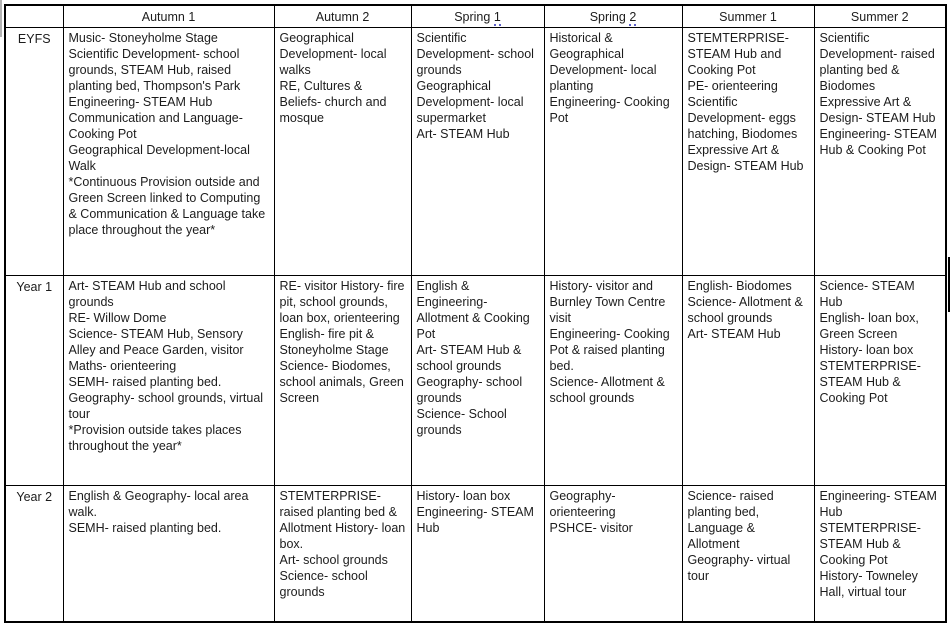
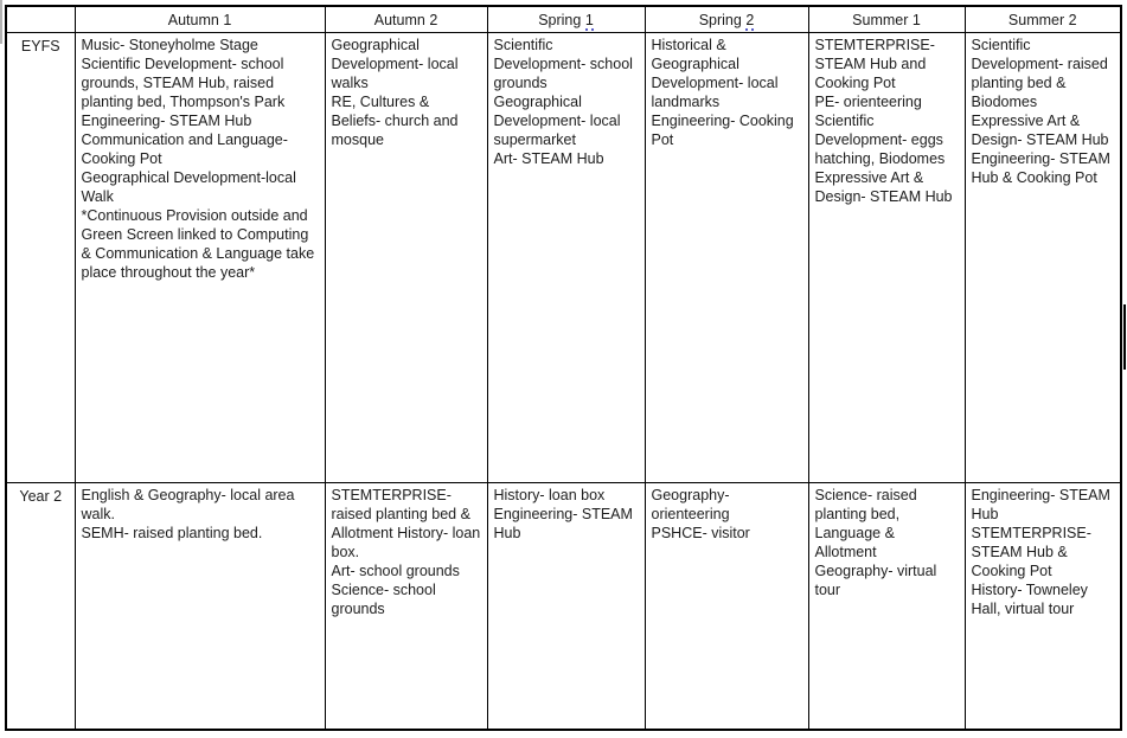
  	Autumn 1	Autumn 2	Spring 1	Spring 2	Summer 1	Summer 2
- EYFS	Music- Stoneyholme Stage Scientific Development- school grounds, STEAM Hub, raised planting bed, Thompson's Park Engineering- STEAM Hub Communication and Language- Cooking Pot Geographical Development-local Walk *Continuous Provision outside and Green Screen linked to Computing & Communication & Language take place throughout the year*	Geographical Development- local walks RE, Cultures & Beliefs- church and mosque	Scientific Development- school grounds Geographical Development- local supermarket Art- STEAM Hub	Historical & Geographical Development- local planting Engineering- Cooking Pot	STEMTERPRISE- STEAM Hub and Cooking Pot PE- orienteering Scientific Development- eggs hatching, Biodomes Expressive Art & Design- STEAM Hub	Scientific Development- raised planting bed & Biodomes Expressive Art & Design- STEAM Hub Engineering- STEAM Hub & Cooking Pot
+ EYFS	Music- Stoneyholme Stage Scientific Development- school grounds, STEAM Hub, raised planting bed, Thompson's Park Engineering- STEAM Hub Communication and Language- Cooking Pot Geographical Development-local Walk *Continuous Provision outside and Green Screen linked to Computing & Communication & Language take place throughout the year*	Geographical Development- local walks RE, Cultures & Beliefs- church and mosque	Scientific Development- school grounds Geographical Development- local supermarket Art- STEAM Hub	Historical & Geographical Development- local landmarks Engineering- Cooking Pot	STEMTERPRISE- STEAM Hub and Cooking Pot PE- orienteering Scientific Development- eggs hatching, Biodomes Expressive Art & Design- STEAM Hub	Scientific Development- raised planting bed & Biodomes Expressive Art & Design- STEAM Hub Engineering- STEAM Hub & Cooking Pot
- Year 1	Art- STEAM Hub and school grounds RE- Willow Dome Science- STEAM Hub, Sensory Alley and Peace Garden, visitor Maths- orienteering SEMH- raised planting bed. Geography- school grounds, virtual tour *Provision outside takes places throughout the year*	RE- visitor History- fire pit, school grounds, loan box, orienteering English- fire pit & Stoneyholme Stage Science- Biodomes, school animals, Green Screen	English & Engineering- Allotment & Cooking Pot Art- STEAM Hub & school grounds Geography- school grounds Science- School grounds	History- visitor and Burnley Town Centre visit Engineering- Cooking Pot & raised planting bed. Science- Allotment & school grounds	English- Biodomes Science- Allotment & school grounds Art- STEAM Hub	Science- STEAM Hub English- loan box, Green Screen History- loan box STEMTERPRISE- STEAM Hub & Cooking Pot
  Year 2	English & Geography- local area walk. SEMH- raised planting bed.	STEMTERPRISE- raised planting bed & Allotment History- loan box. Art- school grounds Science- school grounds	History- loan box Engineering- STEAM Hub	Geography- orienteering PSHCE- visitor	Science- raised planting bed, Language & Allotment Geography- virtual tour	Engineering- STEAM Hub STEMTERPRISE- STEAM Hub & Cooking Pot History- Towneley Hall, virtual tour
